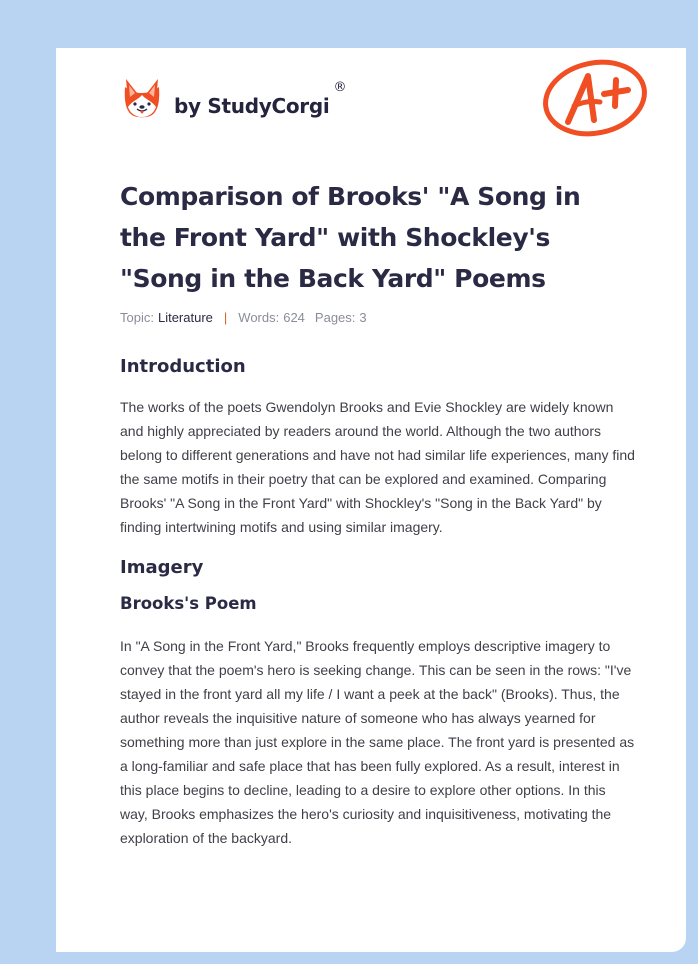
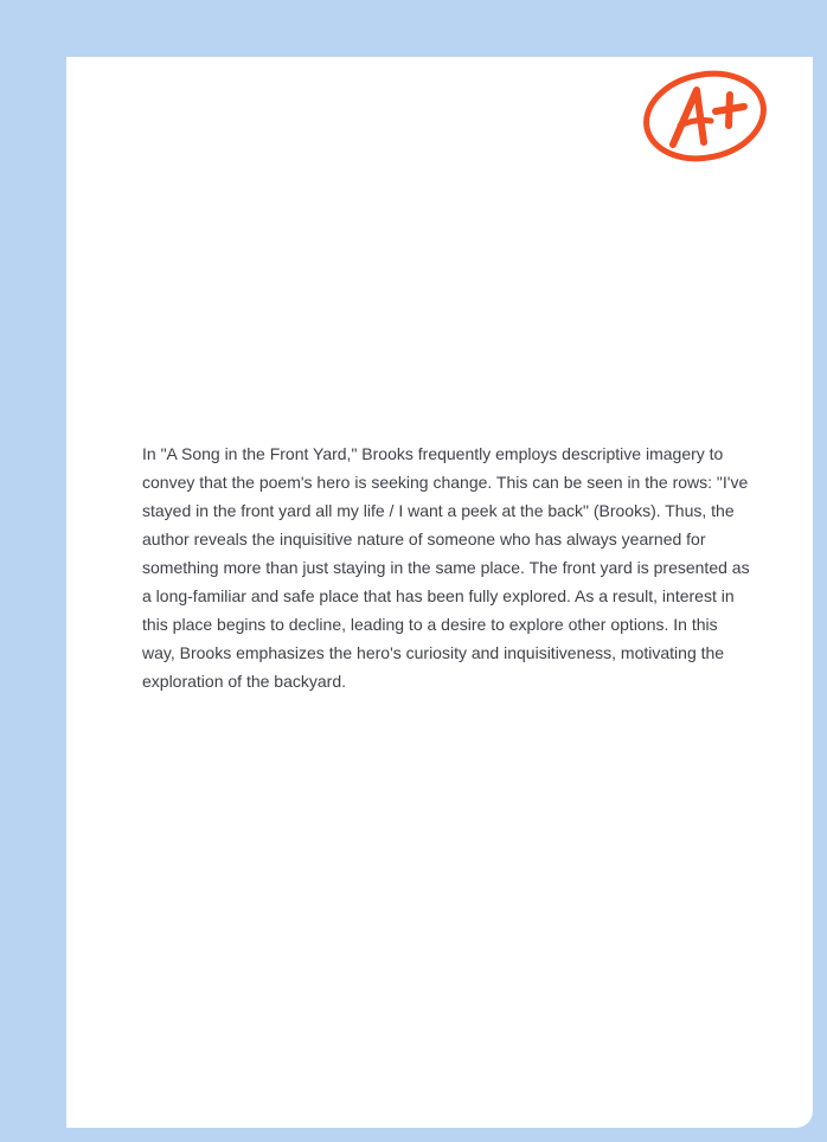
- by StudyCorgi
- ®
- Comparison of Brooks' "A Song in the Front Yard" with Shockley's "Song in the Back Yard" Poems
- Topic:
- Literature
- |
- Words:
- 624
- Pages:
- 3
- Introduction
- The works of the poets Gwendolyn Brooks and Evie Shockley are widely known and highly appreciated by readers around the world. Although the two authors belong to different generations and have not had similar life experiences, many find the same motifs in their poetry that can be explored and examined. Comparing Brooks' "A Song in the Front Yard" with Shockley's "Song in the Back Yard" by finding intertwining motifs and using similar imagery.
- Imagery
- Brooks's Poem
- In "A Song in the Front Yard," Brooks frequently employs descriptive imagery to convey that the poem's hero is seeking change. This can be seen in the rows: "I've stayed in the front yard all my life / I want a peek at the back" (Brooks). Thus, the author reveals the inquisitive nature of someone who has always yearned for something more than just explore in the same place. The front yard is presented as a long-familiar and safe place that has been fully explored. As a result, interest in this place begins to decline, leading to a desire to explore other options. In this way, Brooks emphasizes the hero's curiosity and inquisitiveness, motivating the exploration of the backyard.
+ In "A Song in the Front Yard," Brooks frequently employs descriptive imagery to convey that the poem's hero is seeking change. This can be seen in the rows: "I've stayed in the front yard all my life / I want a peek at the back" (Brooks). Thus, the author reveals the inquisitive nature of someone who has always yearned for something more than just staying in the same place. The front yard is presented as a long-familiar and safe place that has been fully explored. As a result, interest in this place begins to decline, leading to a desire to explore other options. In this way, Brooks emphasizes the hero's curiosity and inquisitiveness, motivating the exploration of the backyard.
